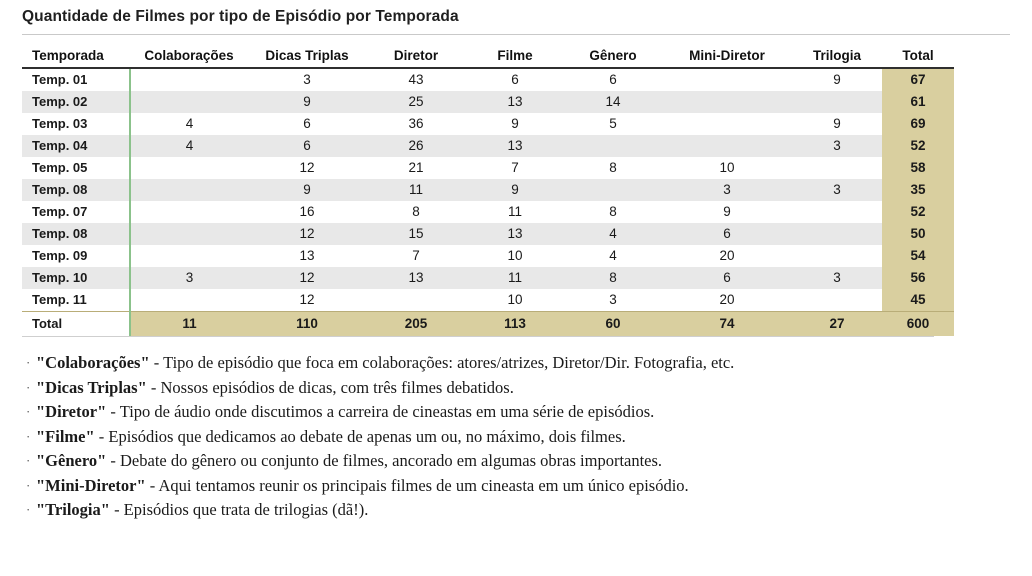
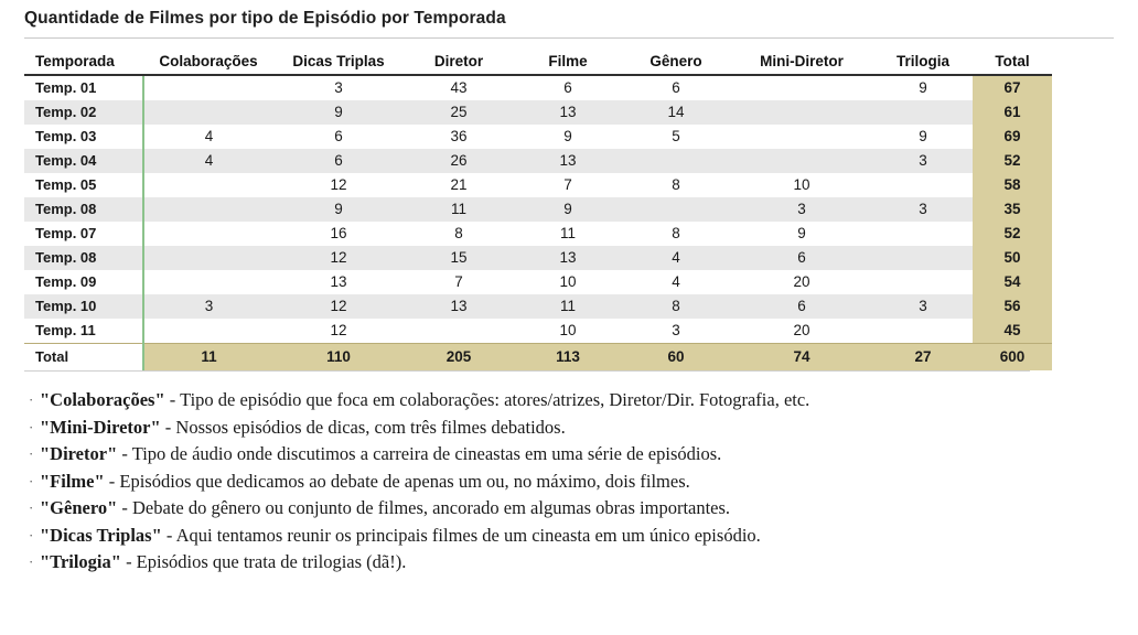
  Quantidade de Filmes por tipo de Episódio por Temporada
  Temporada	Colaborações	Dicas Triplas	Diretor	Filme	Gênero	Mini-Diretor	Trilogia	Total
  Temp. 01		3	43	6	6		9	67
  Temp. 02		9	25	13	14			61
  Temp. 03	4	6	36	9	5		9	69
  Temp. 04	4	6	26	13			3	52
  Temp. 05		12	21	7	8	10		58
  Temp. 08		9	11	9		3	3	35
  Temp. 07		16	8	11	8	9		52
  Temp. 08		12	15	13	4	6		50
  Temp. 09		13	7	10	4	20		54
  Temp. 10	3	12	13	11	8	6	3	56
  Temp. 11		12		10	3	20		45
  Total	11	110	205	113	60	74	27	600
  · "Colaborações" - Tipo de episódio que foca em colaborações: atores/atrizes, Diretor/Dir. Fotografia, etc.
- · "Dicas Triplas" - Nossos episódios de dicas, com três filmes debatidos.
+ · "Mini-Diretor" - Nossos episódios de dicas, com três filmes debatidos.
  · "Diretor" - Tipo de áudio onde discutimos a carreira de cineastas em uma série de episódios.
  · "Filme" - Episódios que dedicamos ao debate de apenas um ou, no máximo, dois filmes.
  · "Gênero" - Debate do gênero ou conjunto de filmes, ancorado em algumas obras importantes.
- · "Mini-Diretor" - Aqui tentamos reunir os principais filmes de um cineasta em um único episódio.
+ · "Dicas Triplas" - Aqui tentamos reunir os principais filmes de um cineasta em um único episódio.
  · "Trilogia" - Episódios que trata de trilogias (dã!).
